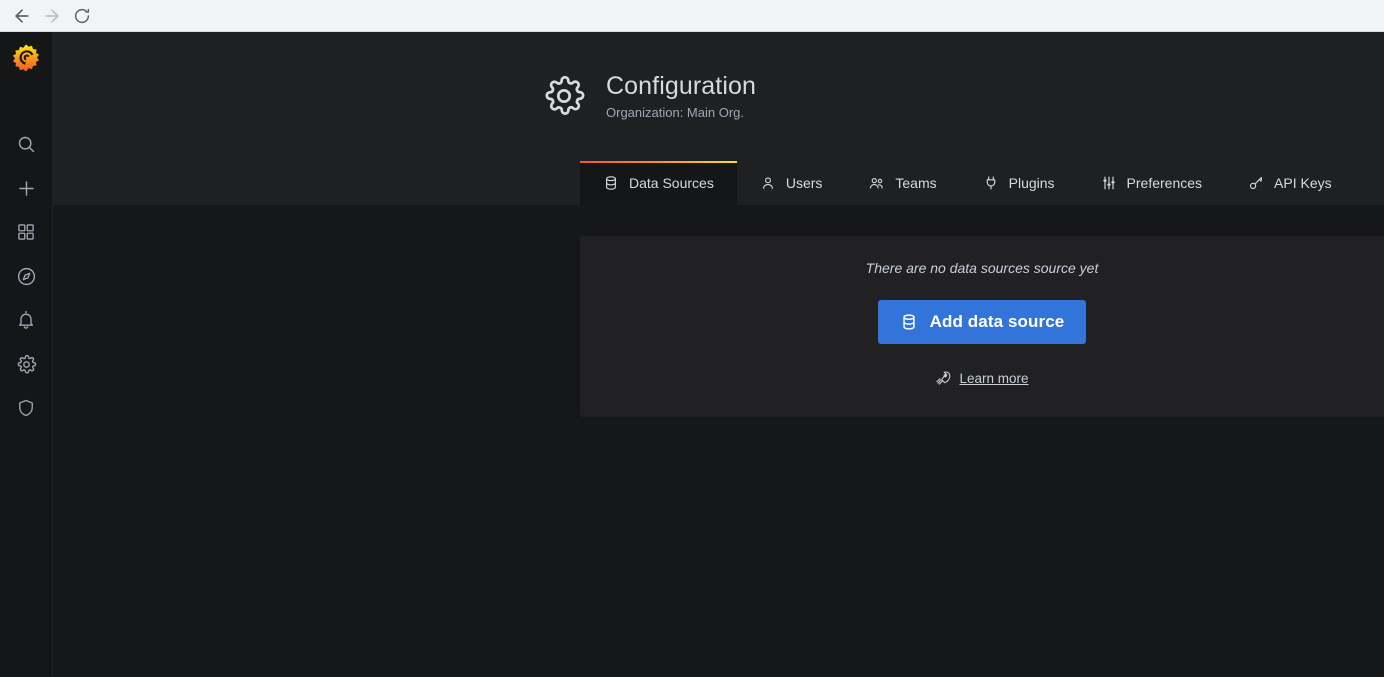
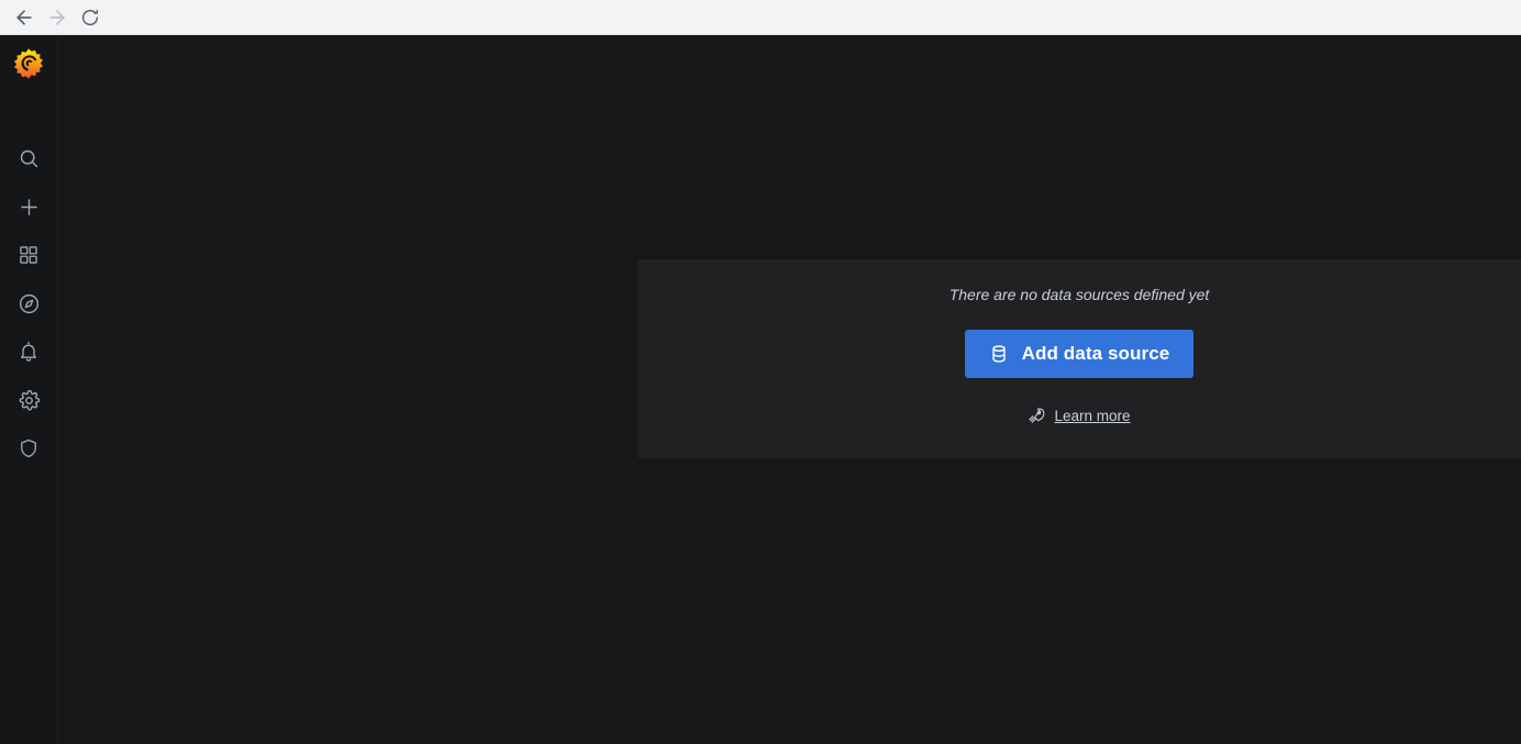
- Configuration
- Organization: Main Org.
- Data Sources
- Users
- Teams
- Plugins
- Preferences
- API Keys
- There are no data sources source yet
+ There are no data sources defined yet
  Add data source
  Learn more
